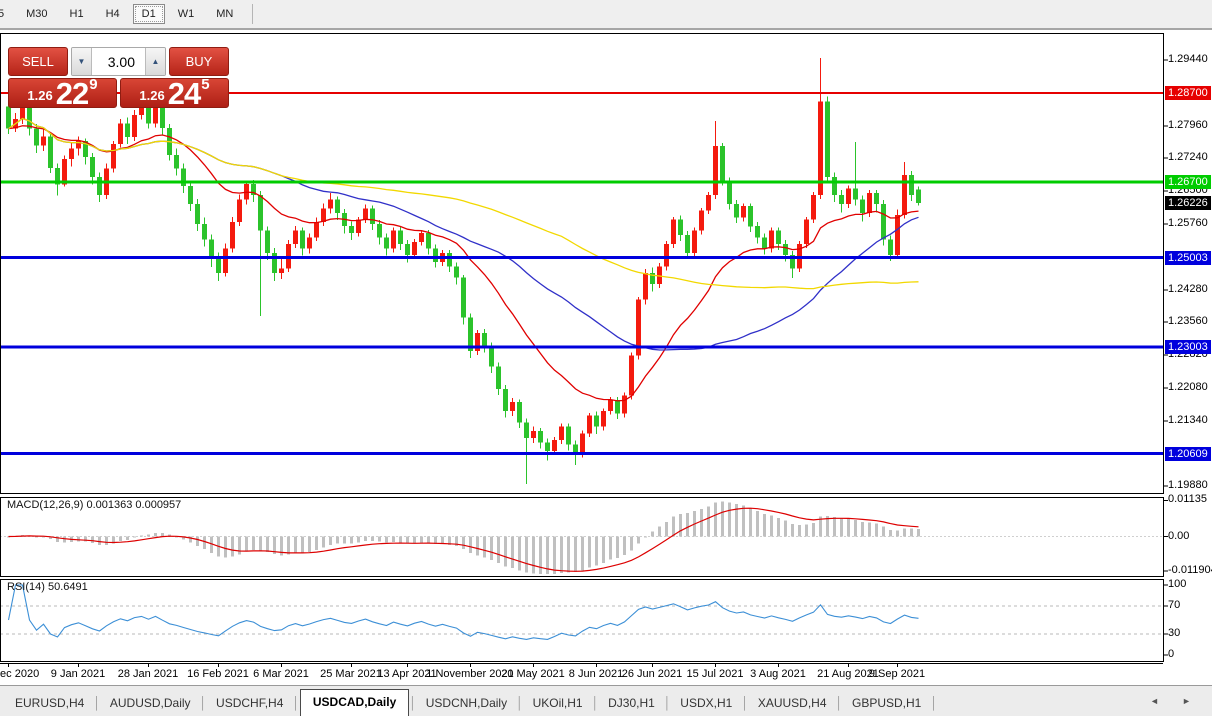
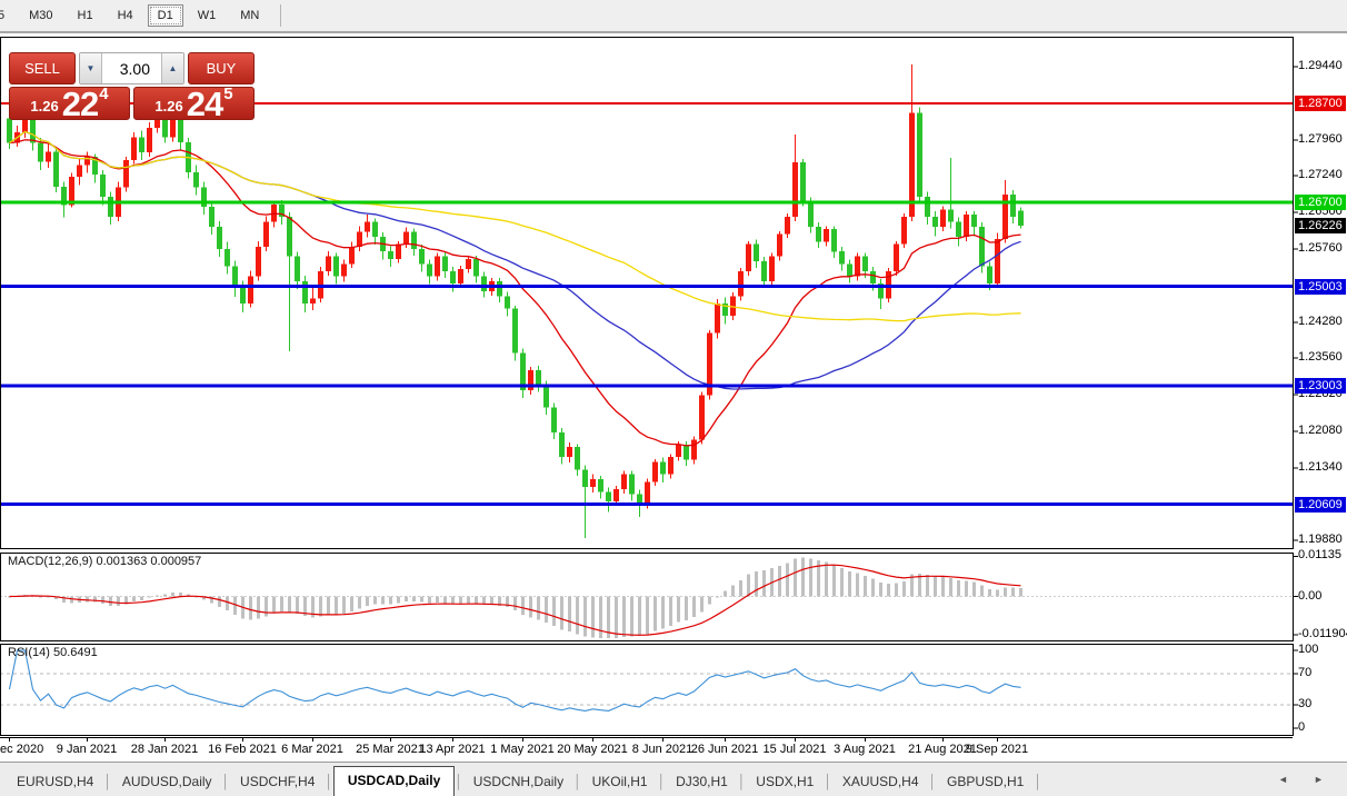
  5
  M30
  H1
  H4
  D1
  W1
  MN
  SELL
  ▼
  3.00
  ▲
  BUY
  1.26
  22
- 9
+ 4
  1.26
  24
  5
  MACD(12,26,9) 0.001363 0.000957
  RSI(14) 50.6491
  1.29440
  1.27960
  1.27240
  1.26500
  1.25760
  1.24280
  1.23560
  1.22820
  1.22080
  1.21340
  1.19880
  1.28700
  1.26700
  1.25003
  1.23003
  1.20609
  1.26226
  0.01135
  0.00
  -0.01190
  100
  70
  30
  0
  9 Jan 2021
  28 Jan 2021
  16 Feb 2021
  6 Mar 2021
  25 Mar 2021
  13 Apr 2021
- 1 November 2021
+ 1 May 2021
  20 May 2021
  8 Jun 2021
  26 Jun 2021
  15 Jul 2021
  3 Aug 2021
  21 Aug 2021
  9 Sep 2021
  EURUSD,H4
  │
  AUDUSD,Daily
  │
  USDCHF,H4
  │
  USDCAD,Daily
  │
  USDCNH,Daily
  │
  UKOil,H1
  │
  DJ30,H1
  │
  USDX,H1
  │
  XAUUSD,H4
  │
  GBPUSD,H1
  │
  ◄
  ►
